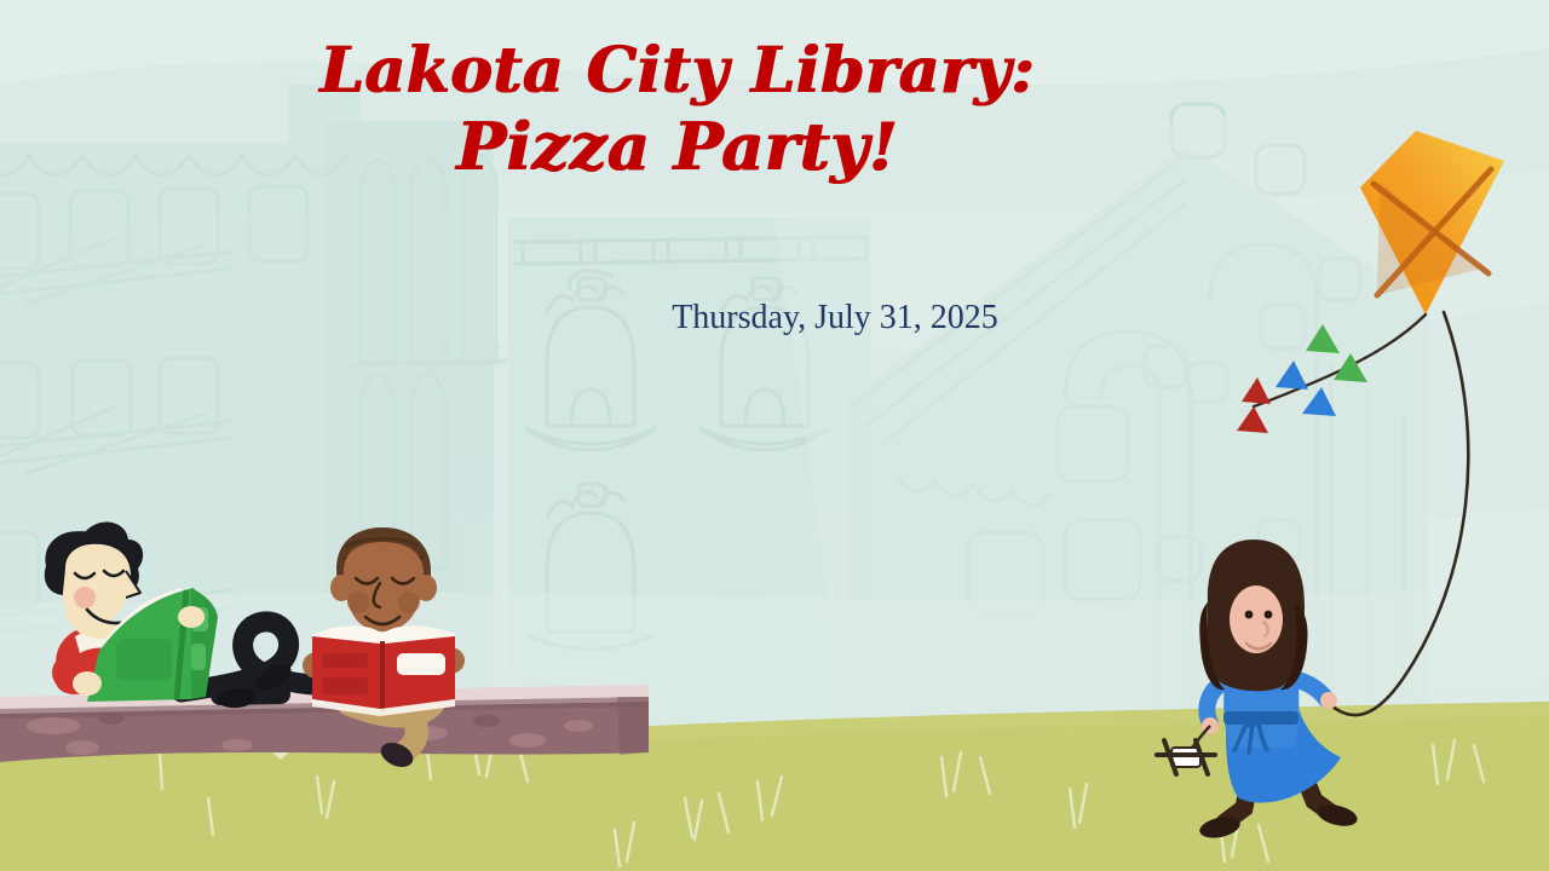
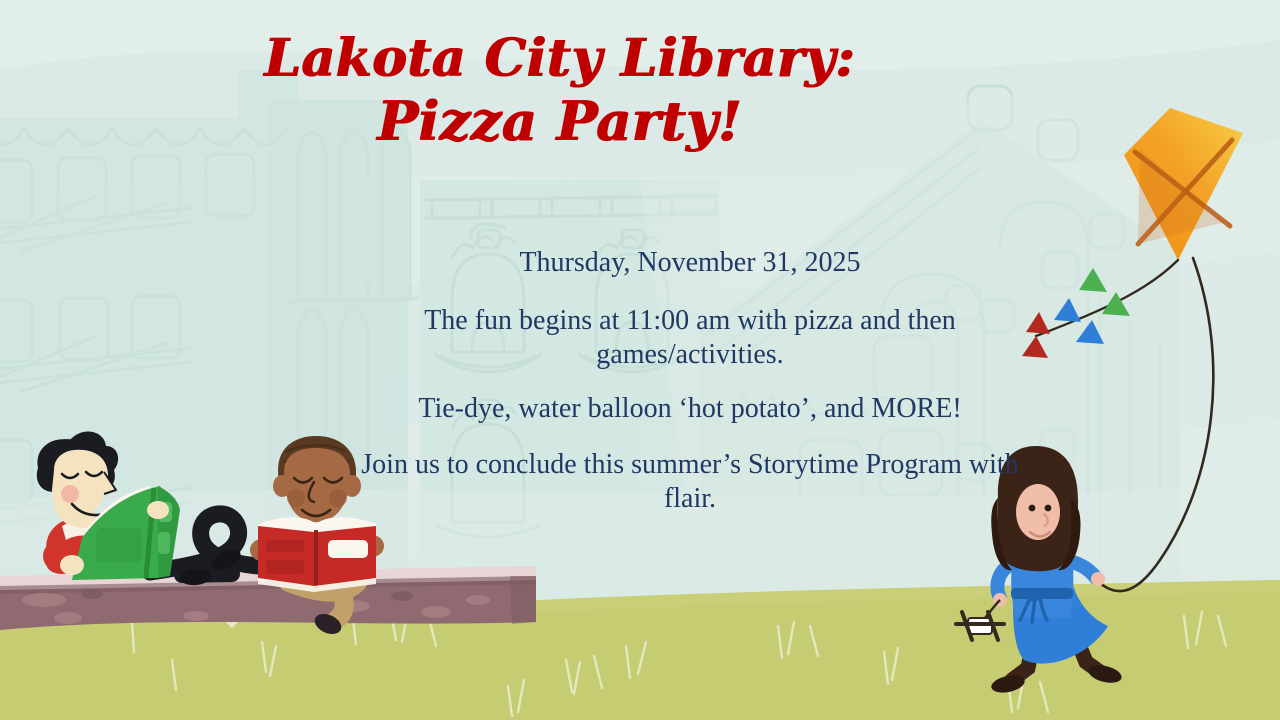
  Lakota City Library:
  Pizza Party!
- Thursday, July 31, 2025
+ Thursday, November 31, 2025
+ The fun begins at 11:00 am with pizza and then games/activities.
+ Tie-dye, water balloon ‘hot potato’, and MORE!
+ Join us to conclude this summer’s Storytime Program with flair.
